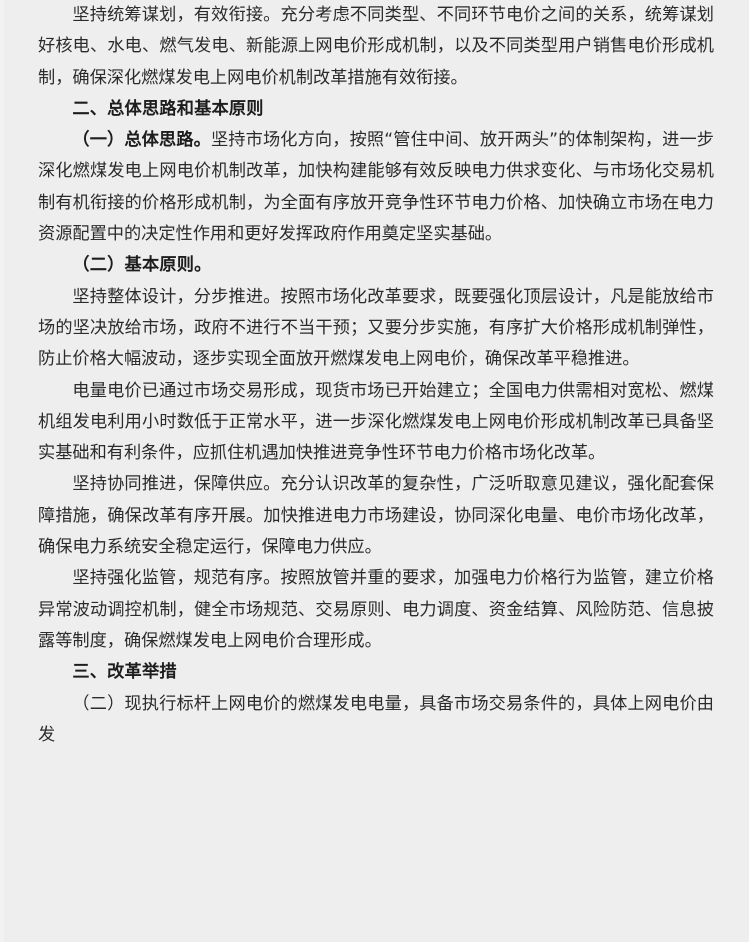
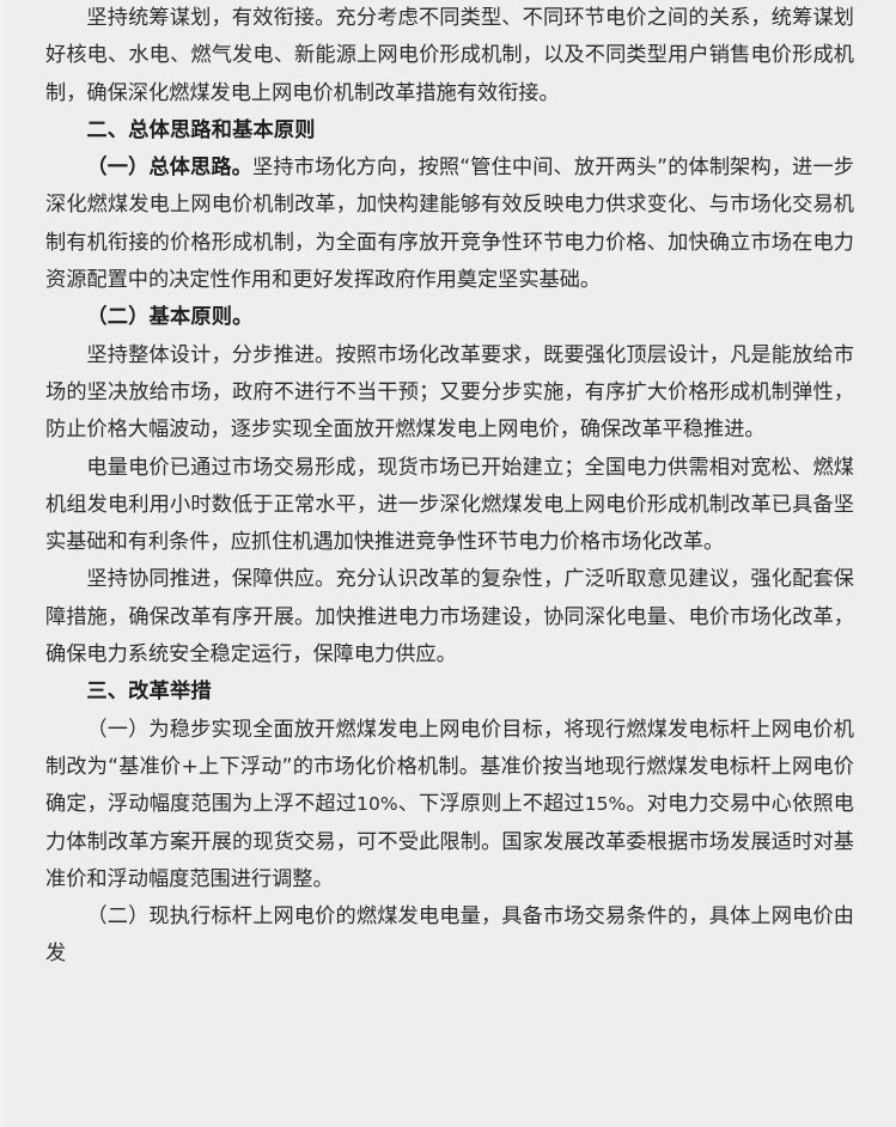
  坚持统筹谋划，有效衔接。充分考虑不同类型、不同环节电价之间的关系，统筹谋划好核电、水电、燃气发电、新能源上网电价形成机制，以及不同类型用户销售电价形成机制，确保深化燃煤发电上网电价机制改革措施有效衔接。
  二、总体思路和基本原则
  （一）总体思路。坚持市场化方向，按照“管住中间、放开两头”的体制架构，进一步深化燃煤发电上网电价机制改革，加快构建能够有效反映电力供求变化、与市场化交易机制有机衔接的价格形成机制，为全面有序放开竞争性环节电力价格、加快确立市场在电力资源配置中的决定性作用和更好发挥政府作用奠定坚实基础。
  （二）基本原则。
  坚持整体设计，分步推进。按照市场化改革要求，既要强化顶层设计，凡是能放给市场的坚决放给市场，政府不进行不当干预；又要分步实施，有序扩大价格形成机制弹性，防止价格大幅波动，逐步实现全面放开燃煤发电上网电价，确保改革平稳推进。
  电量电价已通过市场交易形成，现货市场已开始建立；全国电力供需相对宽松、燃煤机组发电利用小时数低于正常水平，进一步深化燃煤发电上网电价形成机制改革已具备坚实基础和有利条件，应抓住机遇加快推进竞争性环节电力价格市场化改革。
  坚持协同推进，保障供应。充分认识改革的复杂性，广泛听取意见建议，强化配套保障措施，确保改革有序开展。加快推进电力市场建设，协同深化电量、电价市场化改革，确保电力系统安全稳定运行，保障电力供应。
- 坚持强化监管，规范有序。按照放管并重的要求，加强电力价格行为监管，建立价格异常波动调控机制，健全市场规范、交易原则、电力调度、资金结算、风险防范、信息披露等制度，确保燃煤发电上网电价合理形成。
  三、改革举措
+ （一）为稳步实现全面放开燃煤发电上网电价目标，将现行燃煤发电标杆上网电价机制改为“基准价+上下浮动”的市场化价格机制。基准价按当地现行燃煤发电标杆上网电价确定，浮动幅度范围为上浮不超过10%、下浮原则上不超过15%。对电力交易中心依照电力体制改革方案开展的现货交易，可不受此限制。国家发展改革委根据市场发展适时对基准价和浮动幅度范围进行调整。
  （二）现执行标杆上网电价的燃煤发电电量，具备市场交易条件的，具体上网电价由发
